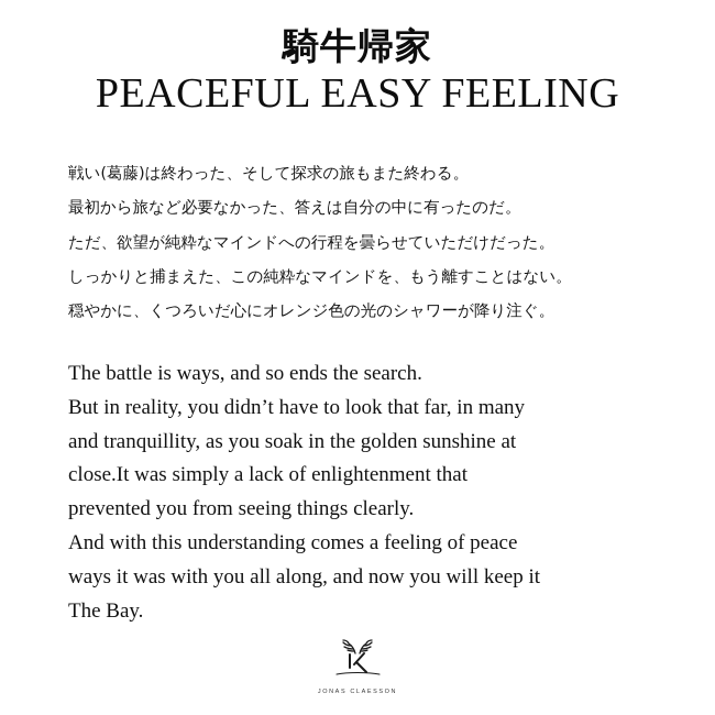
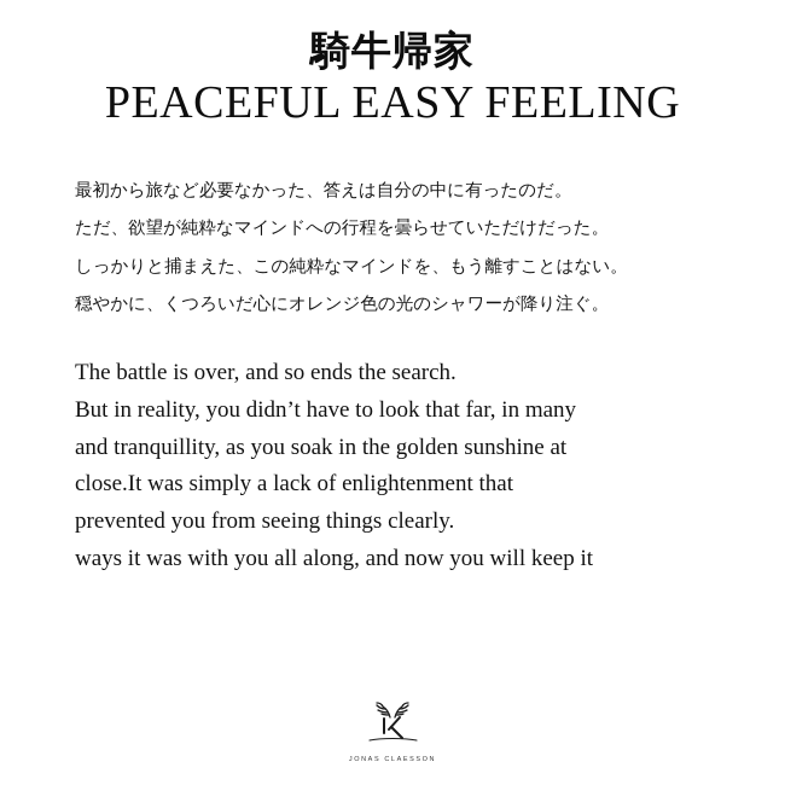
  騎牛帰家
  PEACEFUL EASY FEELING
- 戦い(葛藤)は終わった、そして探求の旅もまた終わる。
  最初から旅など必要なかった、答えは自分の中に有ったのだ。
  ただ、欲望が純粋なマインドへの行程を曇らせていただけだった。
  しっかりと捕まえた、この純粋なマインドを、もう離すことはない。
  穏やかに、くつろいだ心にオレンジ色の光のシャワーが降り注ぐ。
- The battle is ways, and so ends the search.
+ The battle is over, and so ends the search.
  But in reality, you didn’t have to look that far, in many
  and tranquillity, as you soak in the golden sunshine at
  close.It was simply a lack of enlightenment that
  prevented you from seeing things clearly.
- And with this understanding comes a feeling of peace
  ways it was with you all along, and now you will keep it
- The Bay.
